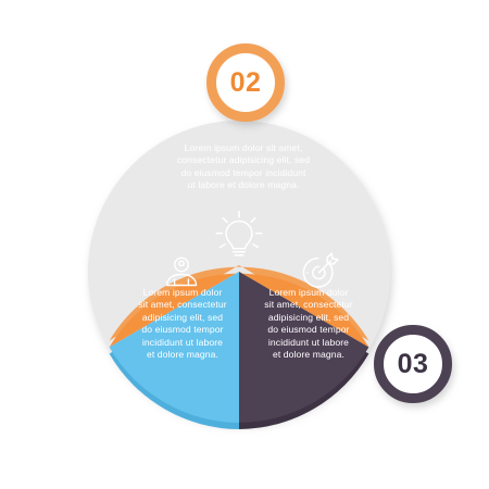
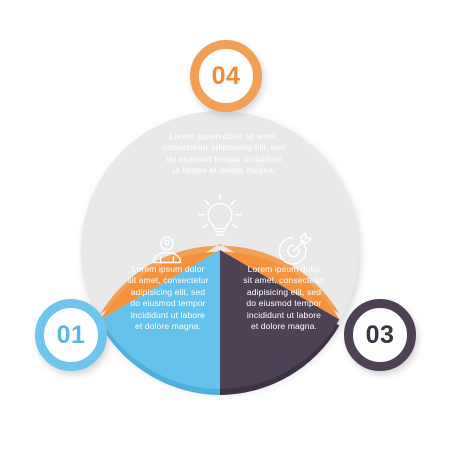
  Lorem ipsum dolor
  sit amet, consectetur
  adipisicing elit, sed
  do eiusmod tempor
  incididunt ut labore
  et dolore magna.
  Lorem ipsum dolor
  sit amet, consectetur
  adipisicing elit, sed
  do eiusmod tempor
  incididunt ut labore
  et dolore magna.
+ 01
- 02
+ 04
  03
